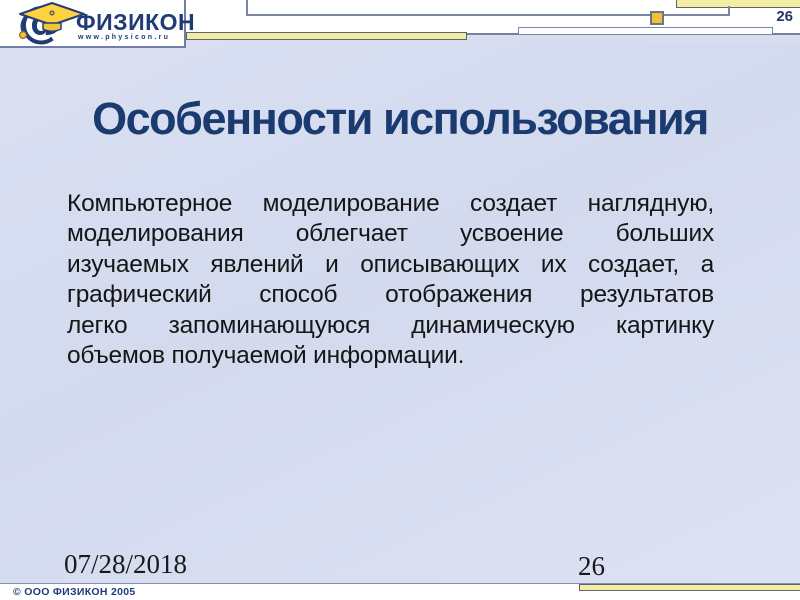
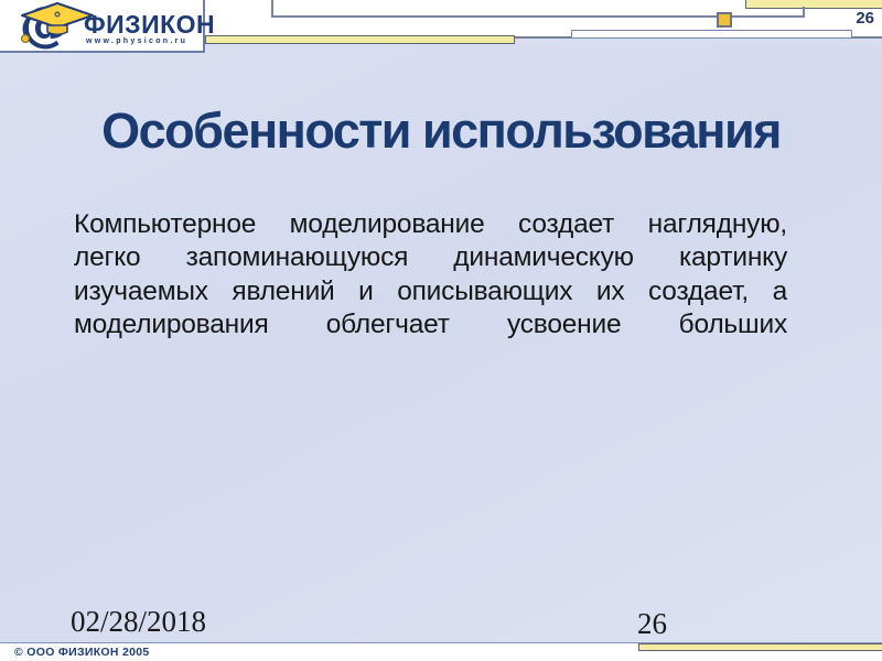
  26
  @
  ФИЗИКОН
  Особенности использования
  Компьютерное моделирование создает наглядную,
- моделирования облегчает усвоение больших
+ легко запоминающуюся динамическую картинку
  изучаемых явлений и описывающих их создает, а
- графический способ отображения результатов
- легко запоминающуюся динамическую картинку
+ моделирования облегчает усвоение больших
- объемов получаемой информации.
- 07/28/2018
+ 02/28/2018
  26
  © ООО ФИЗИКОН 2005
